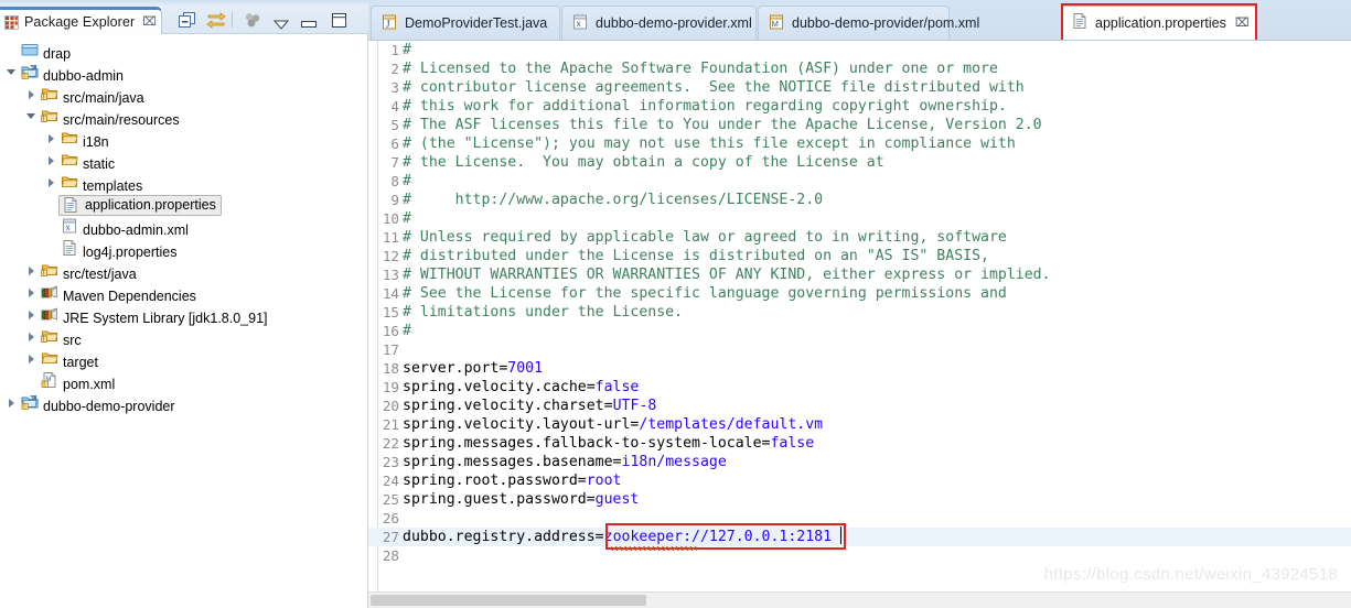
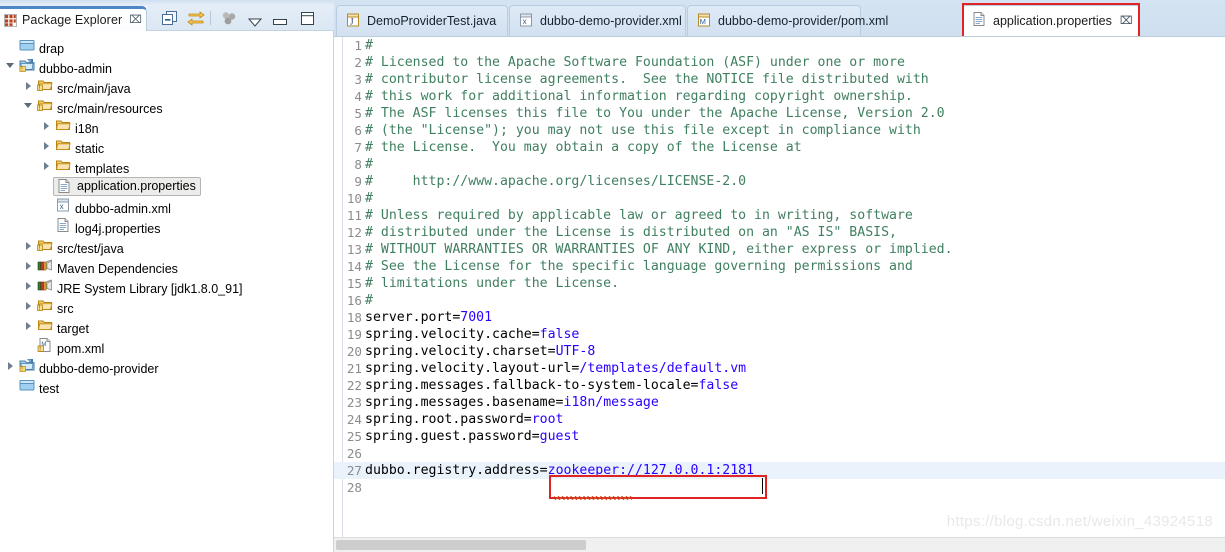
  Package Explorer
  ⌧
  drap
  dubbo-admin
  src/main/java
  src/main/resources
  i18n
  static
  templates
  application.properties
  x
  dubbo-admin.xml
  log4j.properties
  src/test/java
  Maven Dependencies
  JRE System Library [jdk1.8.0_91]
  src
  target
  pom.xml
  dubbo-demo-provider
+ test
  J
  DemoProviderTest.java
  x
  dubbo-demo-provider.xml
  M
  dubbo-demo-provider/pom.xml
  application.properties
  ⌧
  1
  #
  2
  # Licensed to the Apache Software Foundation (ASF) under one or more
  3
  # contributor license agreements. See the NOTICE file distributed with
  4
  # this work for additional information regarding copyright ownership.
  5
  # The ASF licenses this file to You under the Apache License, Version 2.0
  6
  # (the "License"); you may not use this file except in compliance with
  7
  # the License. You may obtain a copy of the License at
  8
  #
  9
  # http://www.apache.org/licenses/LICENSE-2.0
  10
  #
  11
  # Unless required by applicable law or agreed to in writing, software
  12
  # distributed under the License is distributed on an "AS IS" BASIS,
  13
  # WITHOUT WARRANTIES OR WARRANTIES OF ANY KIND, either express or implied.
  14
  # See the License for the specific language governing permissions and
  15
  # limitations under the License.
  16
  #
- 17
  18
  server.port=7001
  19
  spring.velocity.cache=false
  20
  spring.velocity.charset=UTF-8
  21
  spring.velocity.layout-url=/templates/default.vm
  22
  spring.messages.fallback-to-system-locale=false
  23
  spring.messages.basename=i18n/message
  24
  spring.root.password=root
  25
  spring.guest.password=guest
  26
  27
  dubbo.registry.address=zookeeper://127.0.0.1:2181
  28
  https://blog.csdn.net/weixin_43924518
